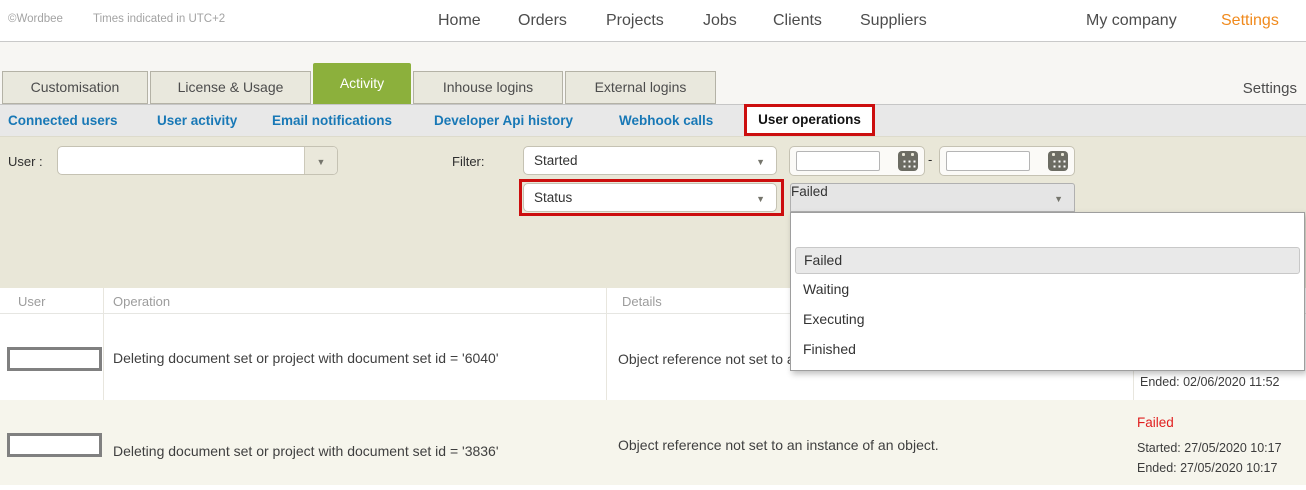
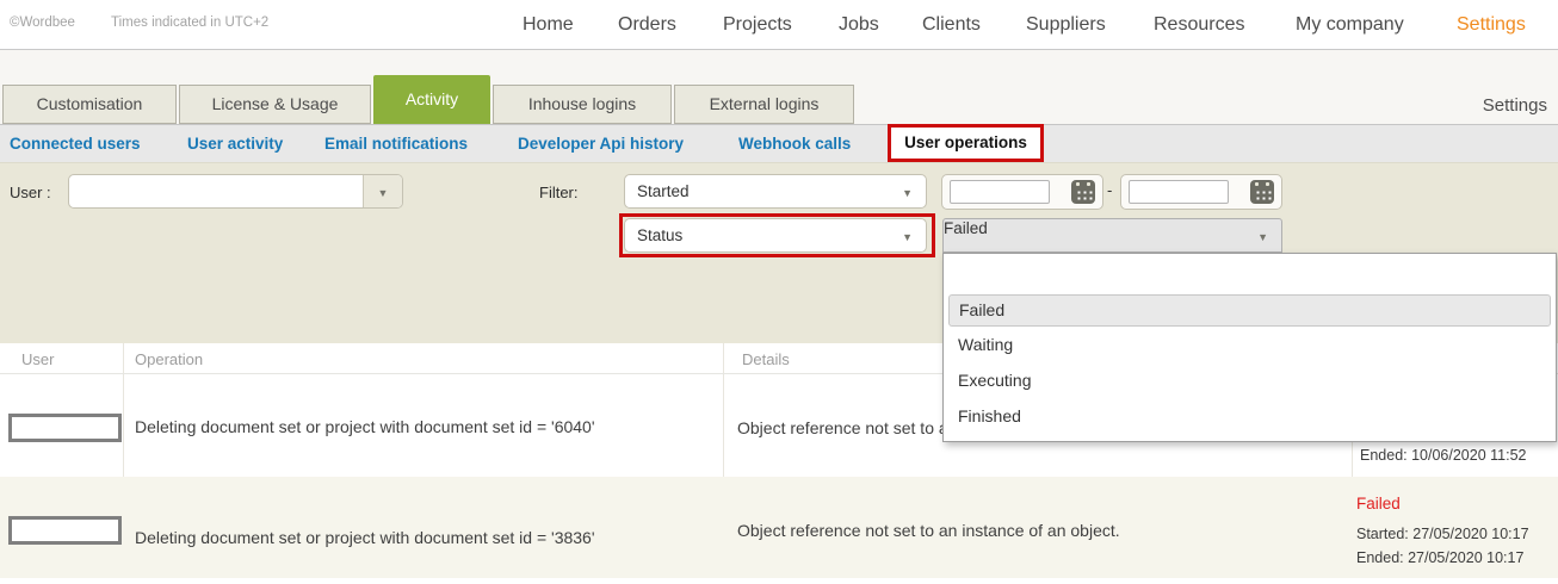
  ©Wordbee
  Times indicated in UTC+2
  Home
  Orders
  Projects
  Jobs
  Clients
  Suppliers
+ Resources
  My company
  Settings
  Customisation
  License & Usage
  Activity
  Inhouse logins
  External logins
  Settings
  Connected users
  User activity
  Email notifications
  Developer Api history
  Webhook calls
  User operations
  User :
  Filter:
  Started
  -
  Status
  Failed
  Failed
  Waiting
  Executing
  Finished
  User
  Operation
  Details
  Deleting document set or project with document set id = '6040'
- Ended: 02/06/2020 11:52
+ Ended: 10/06/2020 11:52
  Deleting document set or project with document set id = '3836'
  Object reference not set to an instance of an object.
  Failed
  Started: 27/05/2020 10:17
  Ended: 27/05/2020 10:17
